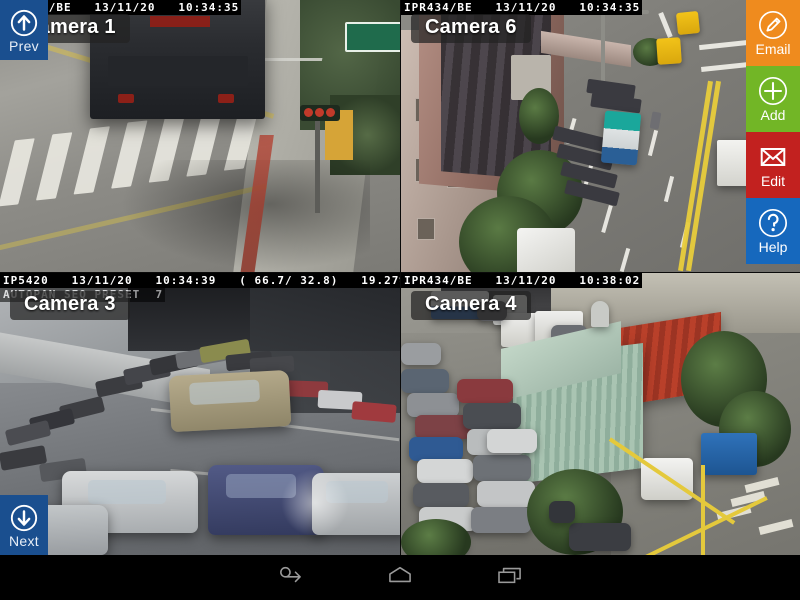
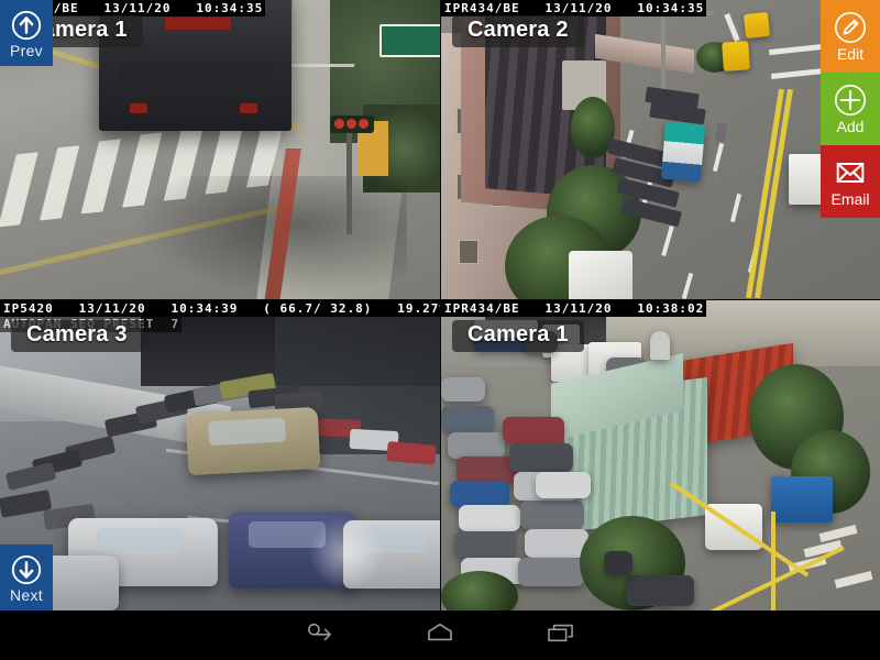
  /BE 13/11/20 10:34:35
  mera 1
  IPR434/BE 13/11/20 10:34:35
- Camera 6
+ Camera 2
  IP5420 13/11/20 10:34:39 ( 66.7/ 32.8) 19.27
  AUTOPAN SEQ PRESET 7
  Camera 3
  IPR434/BE 13/11/20 10:38:02
- Camera 4
+ Camera 1
  Prev
  Next
- Email
+ Edit
  Add
- Edit
+ Email
- Help
